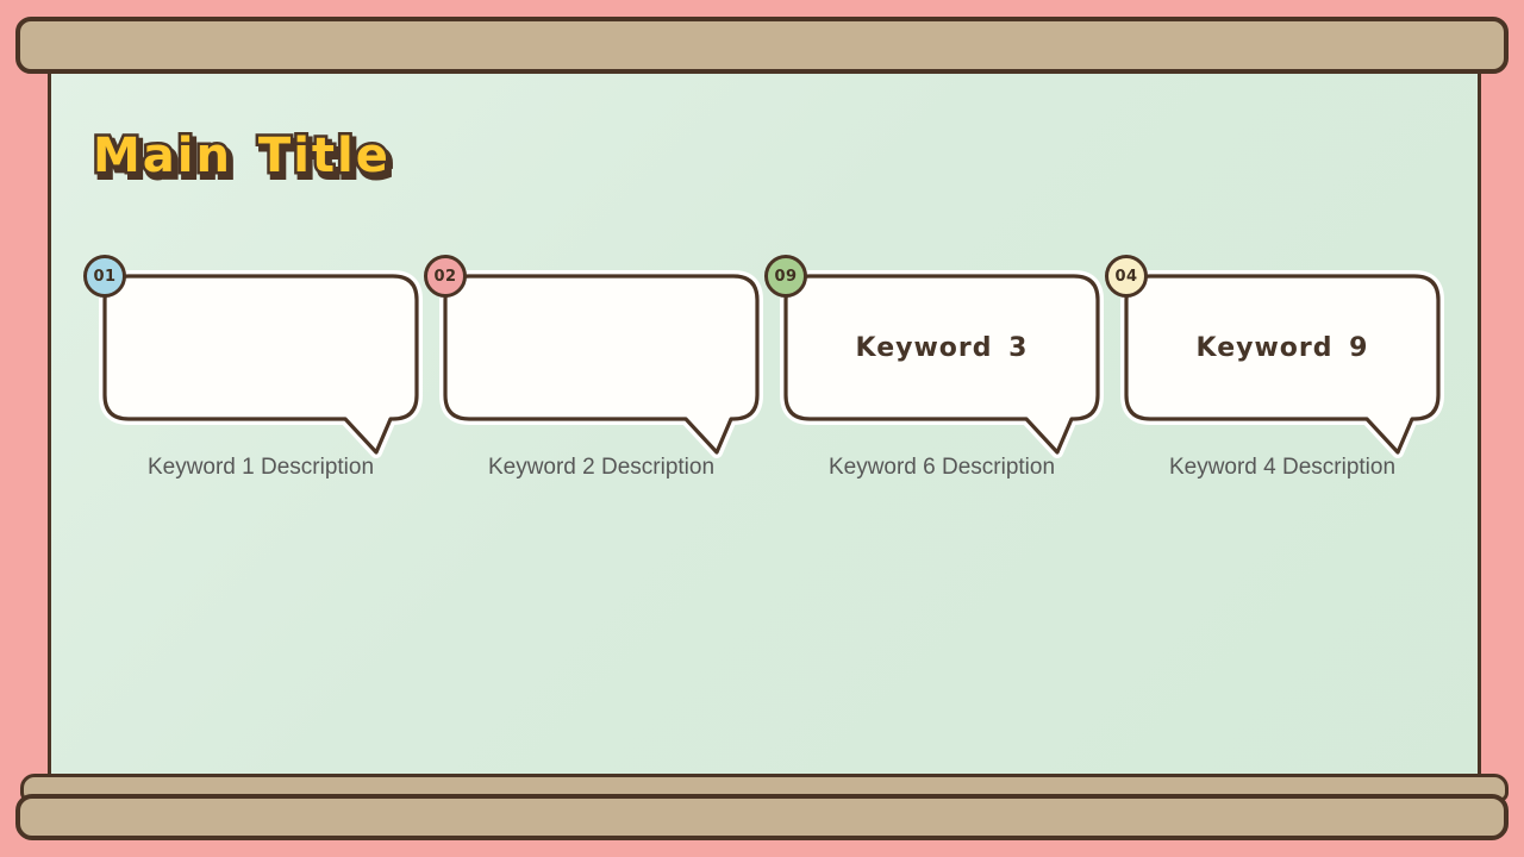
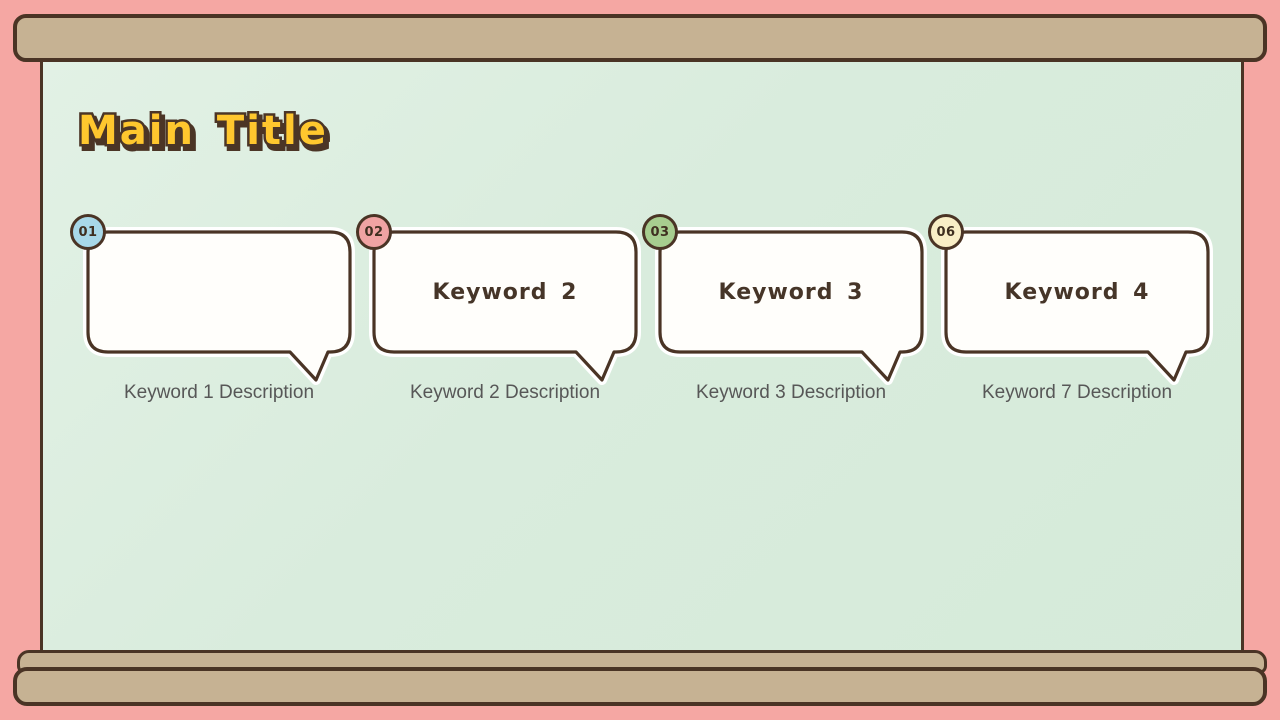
  Main Title
  01
  Keyword 1 Description
  02
+ Keyword 2
  Keyword 2 Description
- 09
+ 03
  Keyword 3
- Keyword 6 Description
+ Keyword 3 Description
- 04
+ 06
- Keyword 9
+ Keyword 4
- Keyword 4 Description
+ Keyword 7 Description
